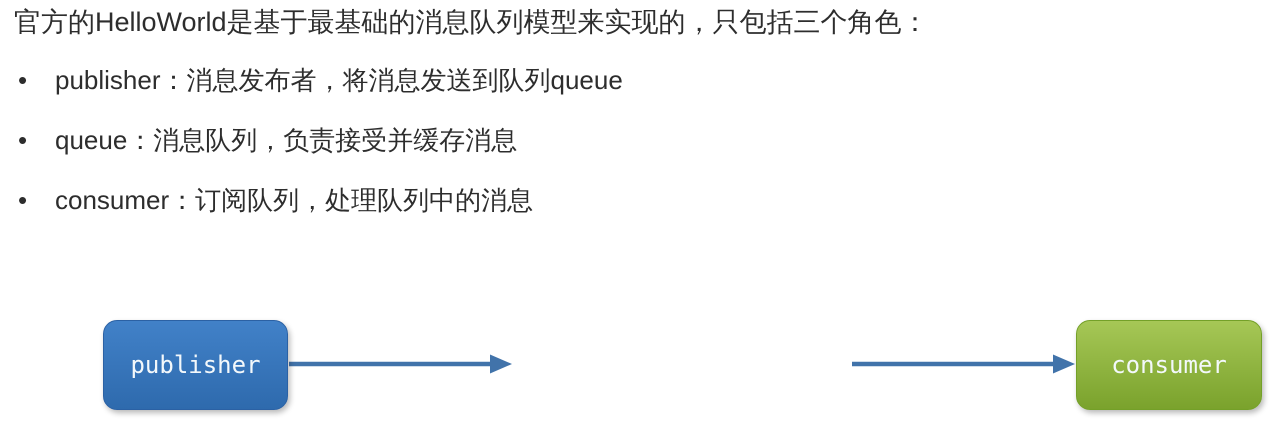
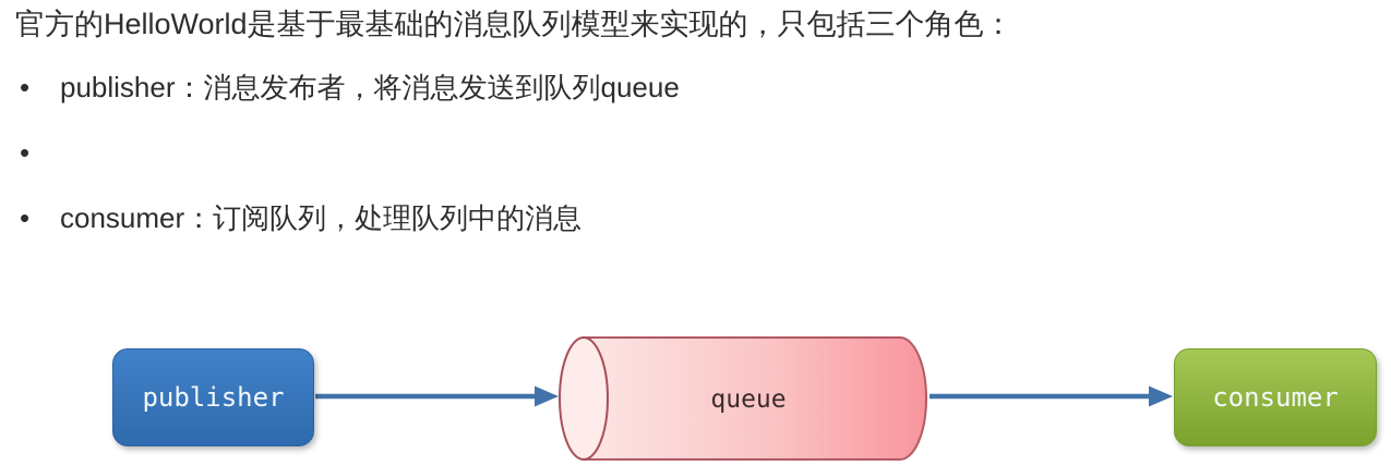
  官方的HelloWorld是基于最基础的消息队列模型来实现的，只包括三个角色：
  •
  publisher：消息发布者，将消息发送到队列queue
  •
- queue：消息队列，负责接受并缓存消息
  •
  consumer：订阅队列，处理队列中的消息
  publisher
+ queue
  consumer
